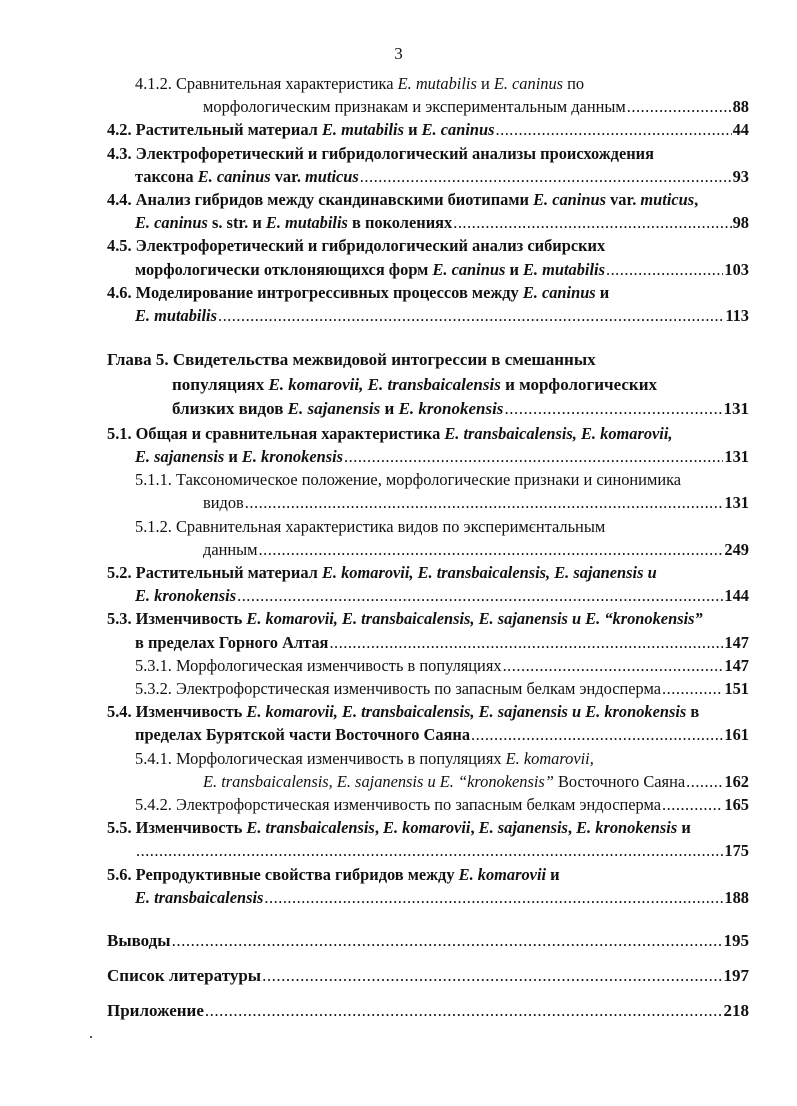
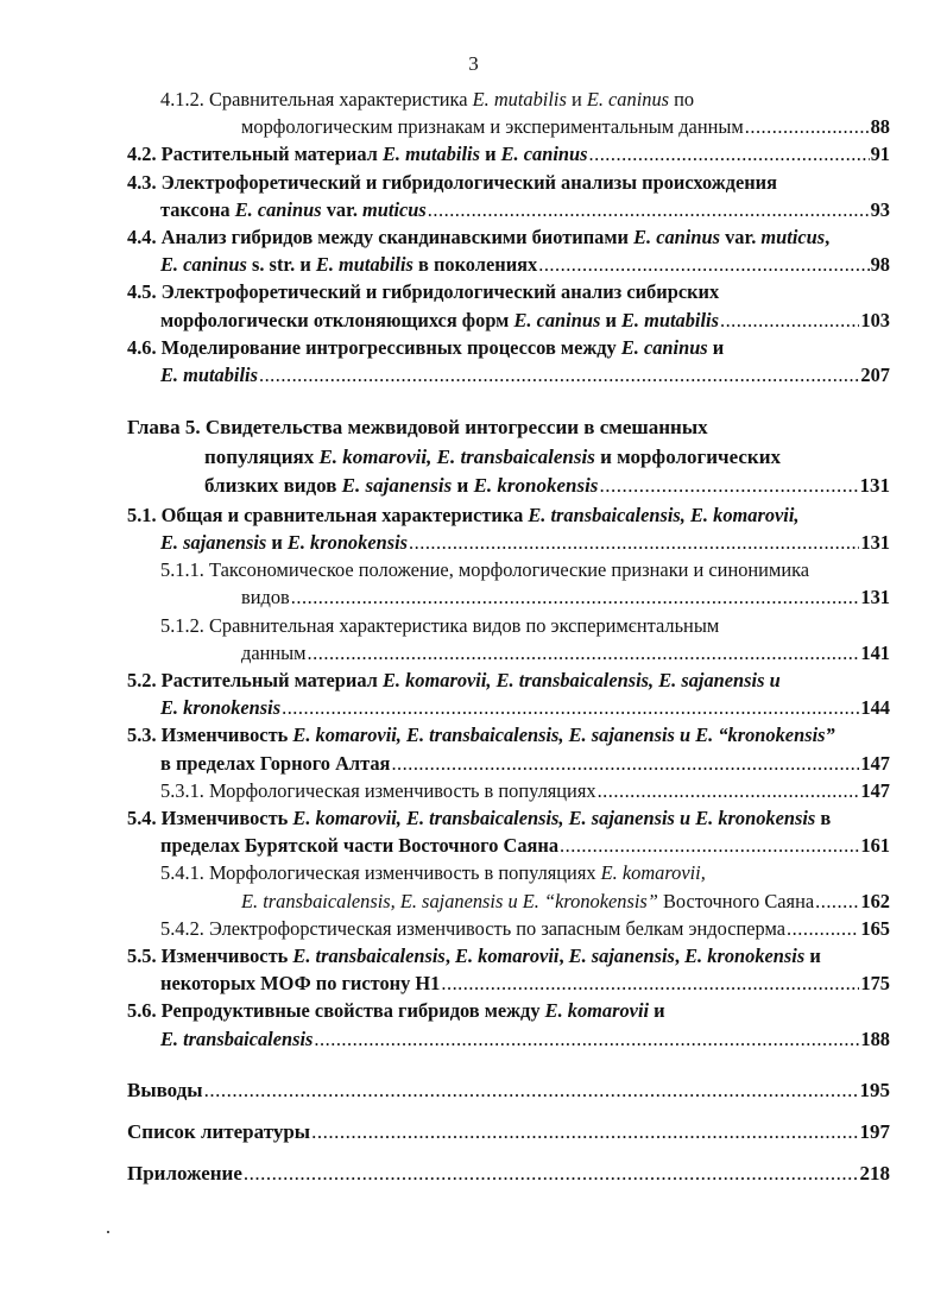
  3
  4.1.2. Сравнительная характеристика E. mutabilis и E. caninus по
  морфологическим признакам и экспериментальным данным
  88
  4.2. Растительный материал E. mutabilis и E. caninus
- 44
+ 91
  4.3. Электрофоретический и гибридологический анализы происхождения
  таксона E. caninus var. muticus
  93
  4.4. Анализ гибридов между скандинавскими биотипами E. caninus var. muticus,
  E. caninus s. str. и E. mutabilis в поколениях
  98
  4.5. Электрофоретический и гибридологический анализ сибирских
  морфологически отклоняющихся форм E. caninus и E. mutabilis
  103
  4.6. Моделирование интрогрессивных процессов между E. caninus и
  E. mutabilis
- 113
+ 207
  Глава 5. Свидетельства межвидовой интогрессии в смешанных
  популяциях E. komarovii, E. transbaicalensis и морфологических
  близких видов E. sajanensis и E. kronokensis
  131
  5.1. Общая и сравнительная характеристика E. transbaicalensis, E. komarovii,
  E. sajanensis и E. kronokensis
  131
  5.1.1. Таксономическое положение, морфологические признаки и синонимика
  видов
  131
  5.1.2. Сравнительная характеристика видов по эксперимєнтальным
  данным
- 249
+ 141
  5.2. Растительный материал E. komarovii, E. transbaicalensis, E. sajanensis u
  E. kronokensis
  144
  5.3. Изменчивость E. komarovii, E. transbaicalensis, E. sajanensis u E. “kronokensis”
  в пределах Горного Алтая
  147
  5.3.1. Морфологическая изменчивость в популяциях
  147
- 5.3.2. Электрофорстическая изменчивость по запасным белкам эндосперма
- 151
  5.4. Изменчивость E. komarovii, E. transbaicalensis, E. sajanensis u E. kronokensis в
  пределах Бурятской части Восточного Саяна
  161
  5.4.1. Морфологическая изменчивость в популяциях E. komarovii,
  E. transbaicalensis, E. sajanensis u E. “kronokensis” Восточного Саяна
  162
  5.4.2. Электрофорстическая изменчивость по запасным белкам эндосперма
  165
  5.5. Изменчивость E. transbaicalensis, E. komarovii, E. sajanensis, E. kronokensis и
+ некоторых МОФ по гистону Н1
  175
  5.6. Репродуктивные свойства гибридов между E. komarovii и
  E. transbaicalensis
  188
  Выводы
  195
  Список литературы
  197
  Приложение
  218
